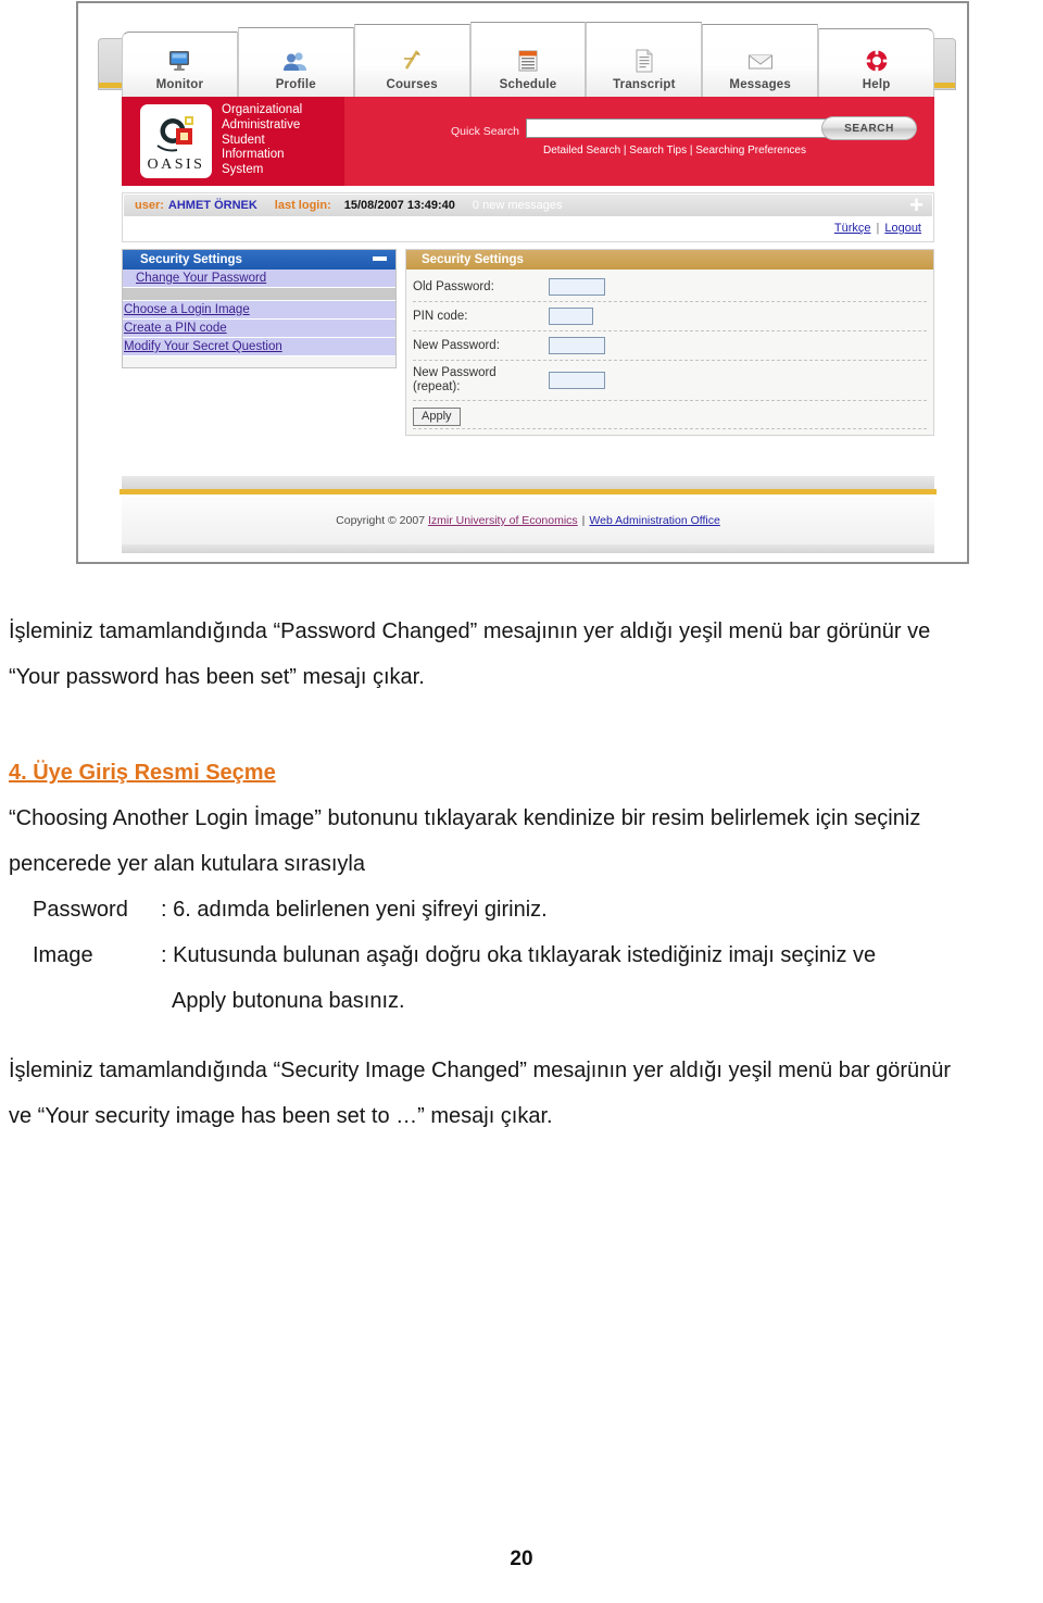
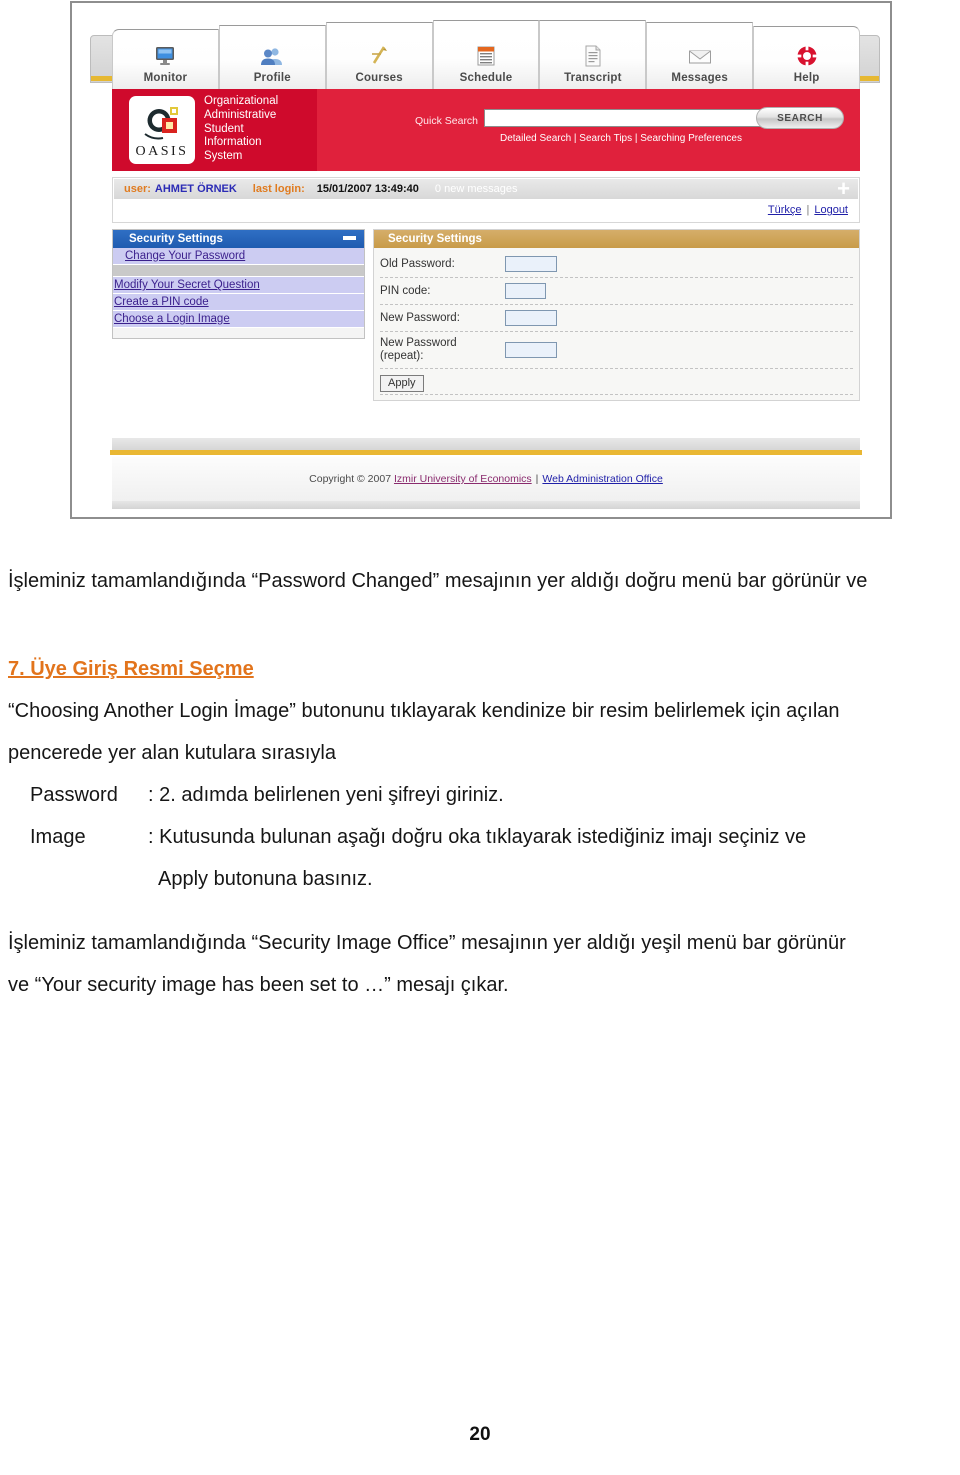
  Monitor
  Profile
  Courses
  Schedule
  Transcript
  Messages
  Help
  OASIS
  Organizational
  Administrative
  Student
  Information
  System
  Quick Search
  Detailed Search | Search Tips | Searching Preferences
  SEARCH
  user:
  AHMET ÖRNEK
  last login:
- 15/08/2007 13:49:40
+ 15/01/2007 13:49:40
  0 new messages
  +
  Türkçe
  |
  Logout
  Security Settings
  Change Your Password
- Choose a Login Image
+ Modify Your Secret Question
  Create a PIN code
- Modify Your Secret Question
+ Choose a Login Image
  Security Settings
  Old Password:
  PIN code:
  New Password:
  New Password
  (repeat):
  Apply
  Copyright © 2007
  Izmir University of Economics
  |
  Web Administration Office
- İşleminiz tamamlandığında “Password Changed” mesajının yer aldığı yeşil menü bar görünür ve
+ İşleminiz tamamlandığında “Password Changed” mesajının yer aldığı doğru menü bar görünür ve
- “Your password has been set” mesajı çıkar.
- 4. Üye Giriş Resmi Seçme
+ 7. Üye Giriş Resmi Seçme
- “Choosing Another Login İmage” butonunu tıklayarak kendinize bir resim belirlemek için seçiniz
+ “Choosing Another Login İmage” butonunu tıklayarak kendinize bir resim belirlemek için açılan
  pencerede yer alan kutulara sırasıyla
  Password
- : 6. adımda belirlenen yeni şifreyi giriniz.
+ : 2. adımda belirlenen yeni şifreyi giriniz.
  Image
  : Kutusunda bulunan aşağı doğru oka tıklayarak istediğiniz imajı seçiniz ve
  Apply butonuna basınız.
- İşleminiz tamamlandığında “Security Image Changed” mesajının yer aldığı yeşil menü bar görünür
+ İşleminiz tamamlandığında “Security Image Office” mesajının yer aldığı yeşil menü bar görünür
  ve “Your security image has been set to …” mesajı çıkar.
  20
